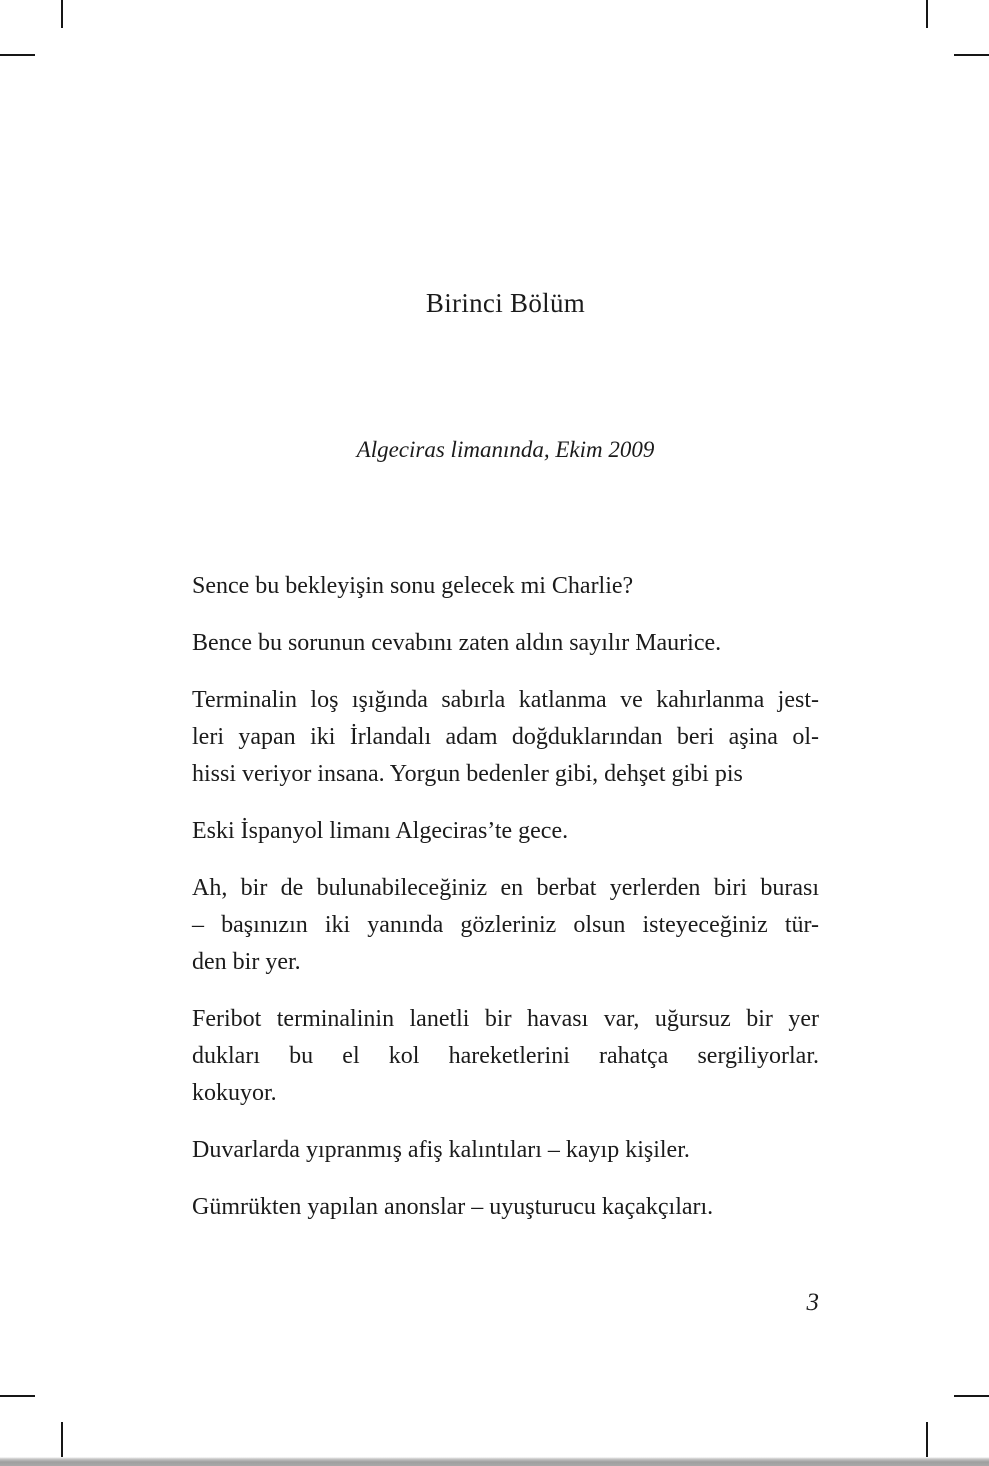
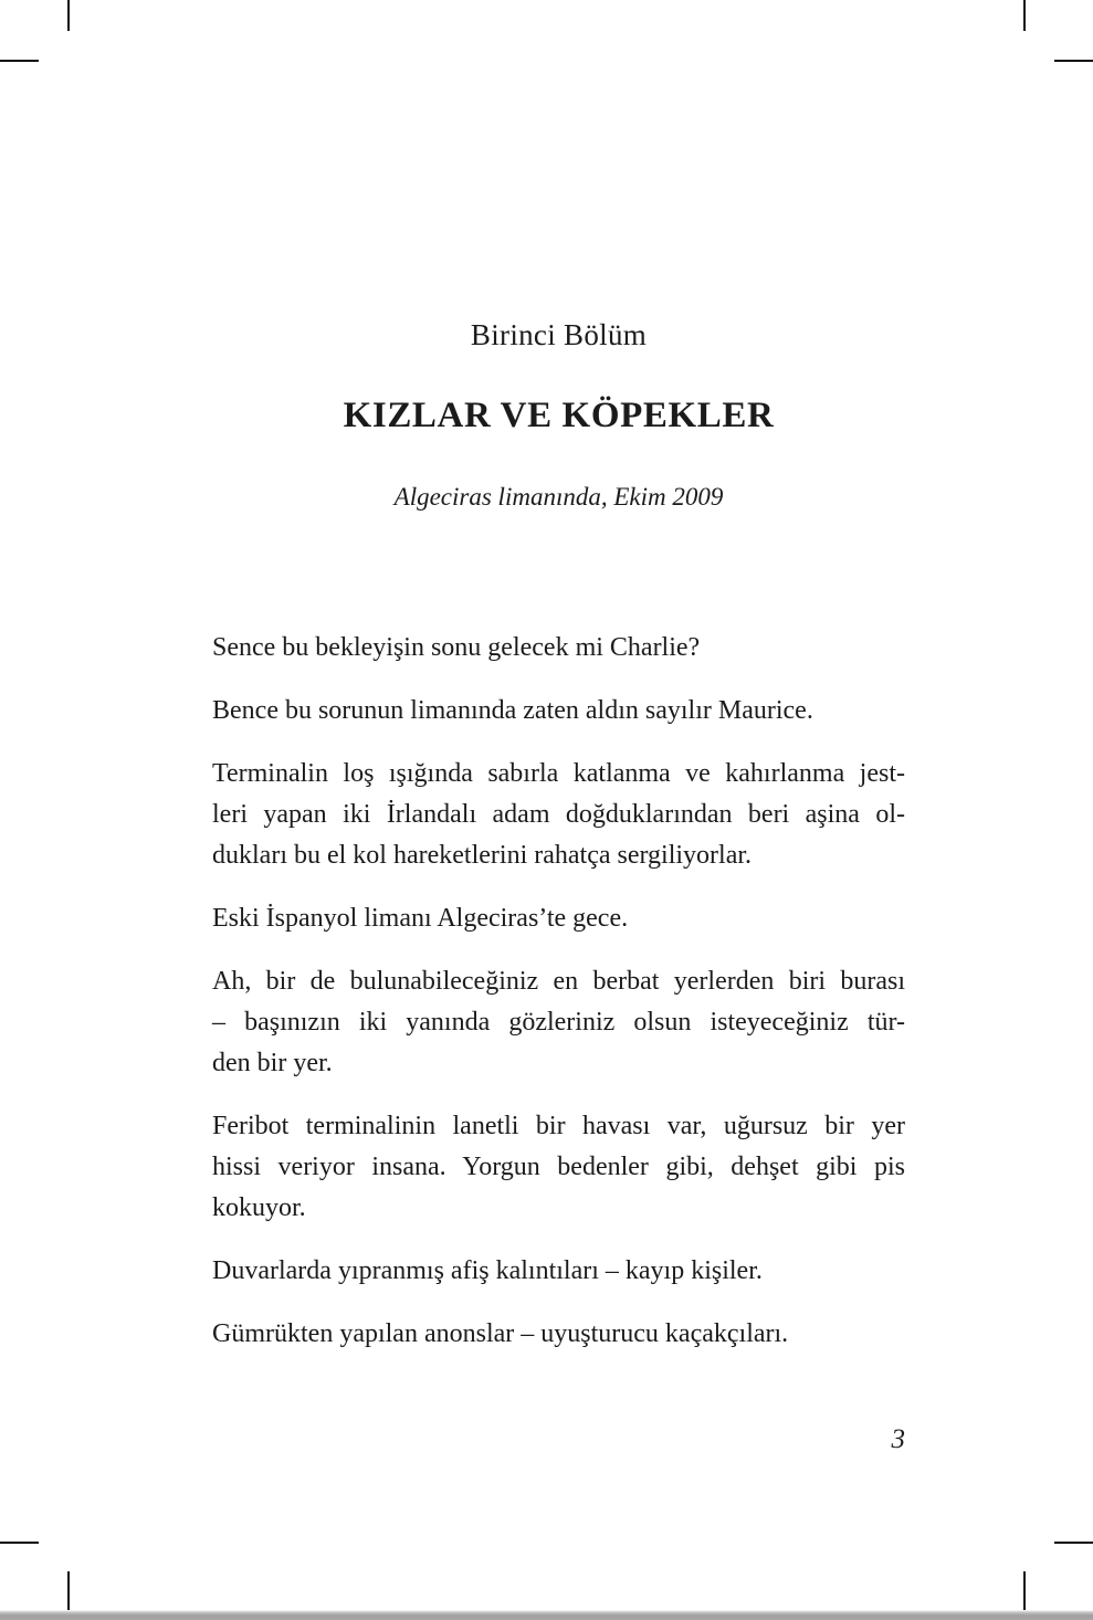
  Birinci Bölüm
+ KIZLAR VE KÖPEKLER
  Algeciras limanında, Ekim 2009
  Sence bu bekleyişin sonu gelecek mi Charlie?
- Bence bu sorunun cevabını zaten aldın sayılır Maurice.
+ Bence bu sorunun limanında zaten aldın sayılır Maurice.
  Terminalin loş ışığında sabırla katlanma ve kahırlanma jest-
  leri yapan iki İrlandalı adam doğduklarından beri aşina ol-
- hissi veriyor insana. Yorgun bedenler gibi, dehşet gibi pis
+ dukları bu el kol hareketlerini rahatça sergiliyorlar.
  Eski İspanyol limanı Algeciras’te gece.
  Ah, bir de bulunabileceğiniz en berbat yerlerden biri burası
  – başınızın iki yanında gözleriniz olsun isteyeceğiniz tür-
  den bir yer.
  Feribot terminalinin lanetli bir havası var, uğursuz bir yer
- dukları bu el kol hareketlerini rahatça sergiliyorlar.
+ hissi veriyor insana. Yorgun bedenler gibi, dehşet gibi pis
  kokuyor.
  Duvarlarda yıpranmış afiş kalıntıları – kayıp kişiler.
  Gümrükten yapılan anonslar – uyuşturucu kaçakçıları.
  3
